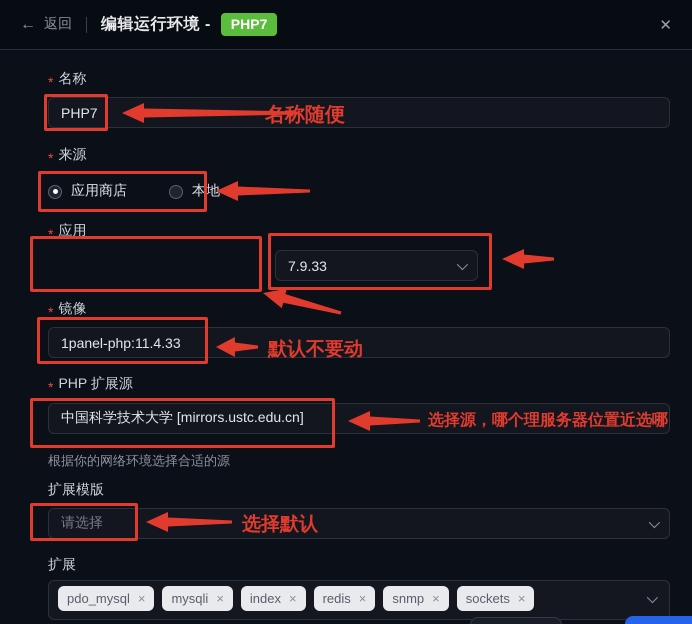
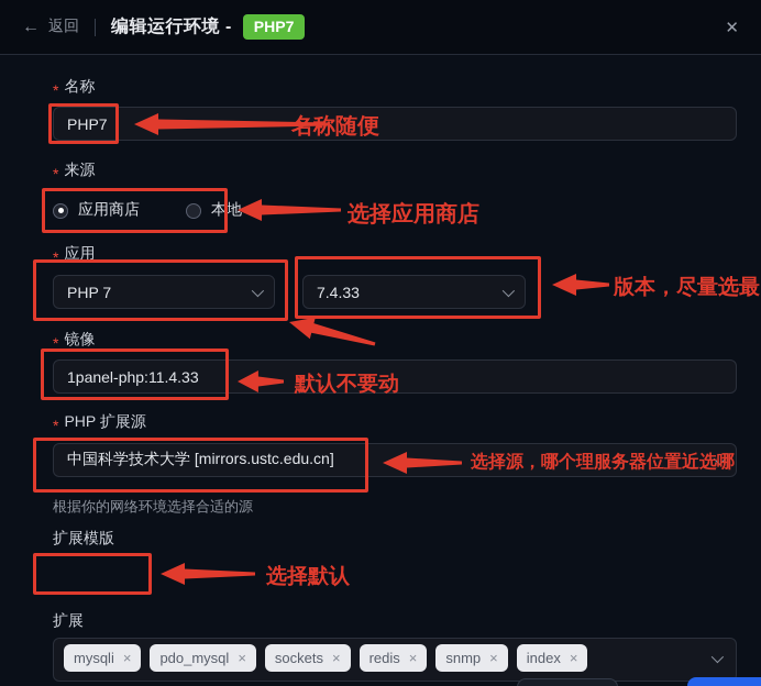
  ←
  返回
  编辑运行环境 -
  PHP7
  ✕
  *
  名称
  PHP7
  *
  来源
  应用商店
  本地
  *
  应用
+ PHP 7
- 7.9.33
+ 7.4.33
  *
  镜像
  1panel-php:11.4.33
  *
  PHP 扩展源
  中国科学技术大学 [mirrors.ustc.edu.cn]
  根据你的网络环境选择合适的源
  扩展模版
- 请选择
  扩展
- pdo_mysql
+ mysqli
  ×
- mysqli
+ pdo_mysql
  ×
- index
+ sockets
  ×
  redis
  ×
  snmp
  ×
- sockets
+ index
  ×
  名称随便
+ 选择应用商店
+ 版本，尽量选最
  默认不要动
  选择源，哪个理服务器位置近选哪
  选择默认
